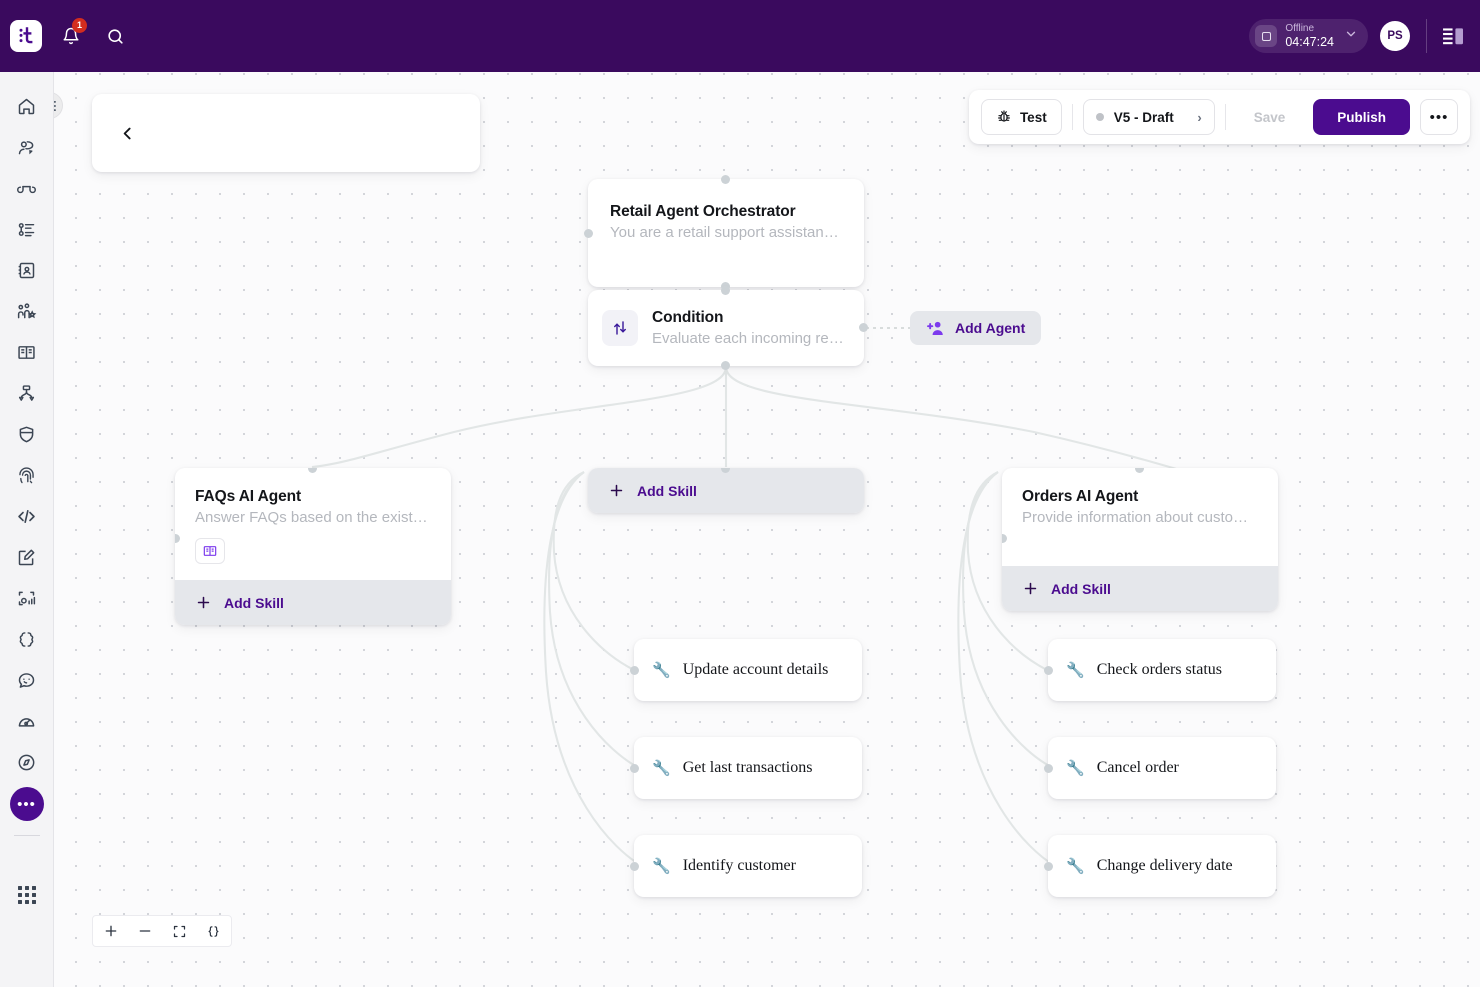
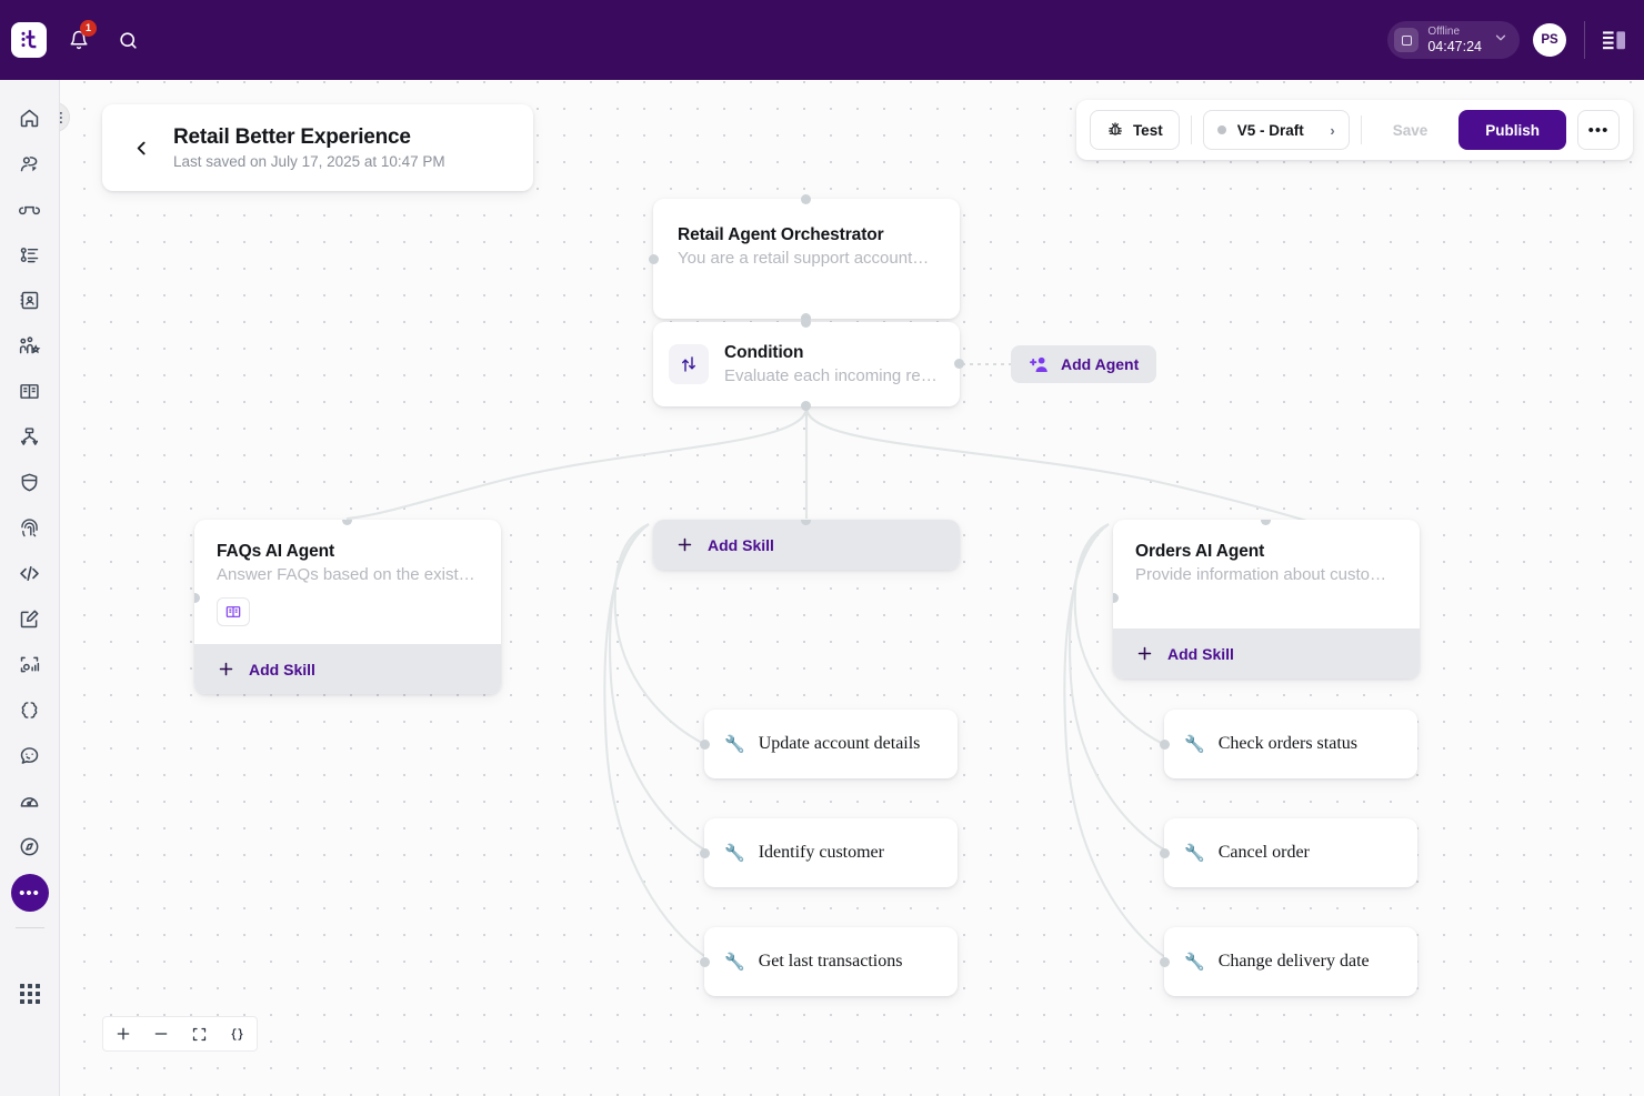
  1
  Offline
  04:47:24
  PS
  •••
+ Retail Better Experience
+ Last saved on July 17, 2025 at 10:47 PM
  Test
  V5 - Draft
  ›
  Save
  Publish
  •••
  Retail Agent Orchestrator
- You are a retail support assistan…
+ You are a retail support account…
  Condition
  Evaluate each incoming req…
  Add Agent
  FAQs AI Agent
  Answer FAQs based on the exist…
  Add Skill
  Add Skill
  Orders AI Agent
  Provide information about custo…
  Add Skill
  🔧
  Update account details
  🔧
- Get last transactions
+ Identify customer
  🔧
- Identify customer
+ Get last transactions
  🔧
  Check orders status
  🔧
  Cancel order
  🔧
  Change delivery date
